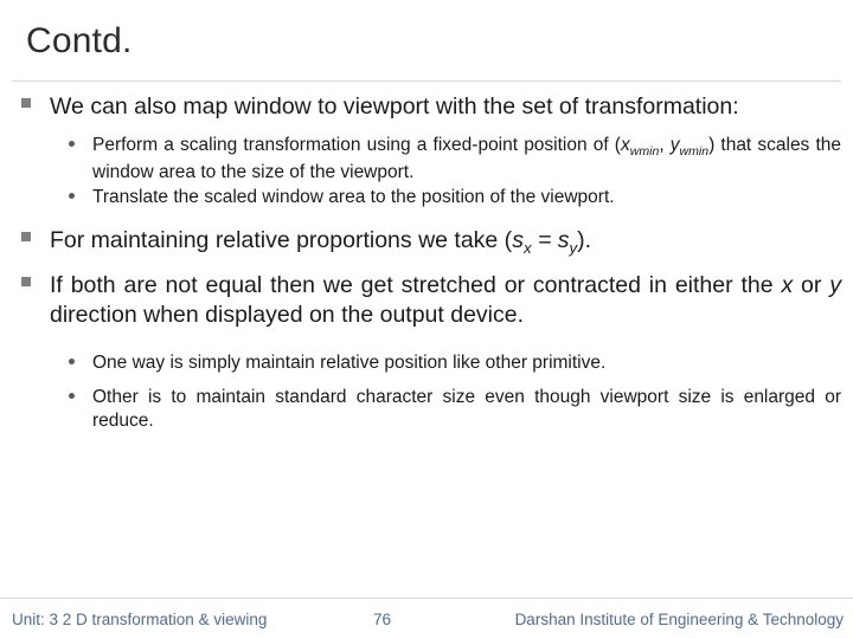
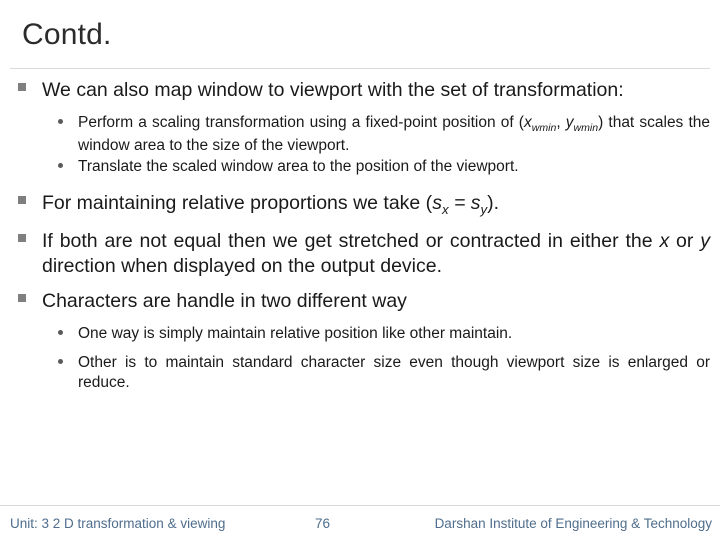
  Contd.
  We can also map window to viewport with the set of transformation:
  Perform a scaling transformation using a fixed-point position of (xwmin, ywmin) that scales the window area to the size of the viewport.
  Translate the scaled window area to the position of the viewport.
  For maintaining relative proportions we take (sx = sy).
  If both are not equal then we get stretched or contracted in either the x or y direction when displayed on the output device.
+ Characters are handle in two different way
- One way is simply maintain relative position like other primitive.
+ One way is simply maintain relative position like other maintain.
  Other is to maintain standard character size even though viewport size is enlarged or reduce.
  Unit: 3 2 D transformation & viewing
  76
  Darshan Institute of Engineering & Technology
